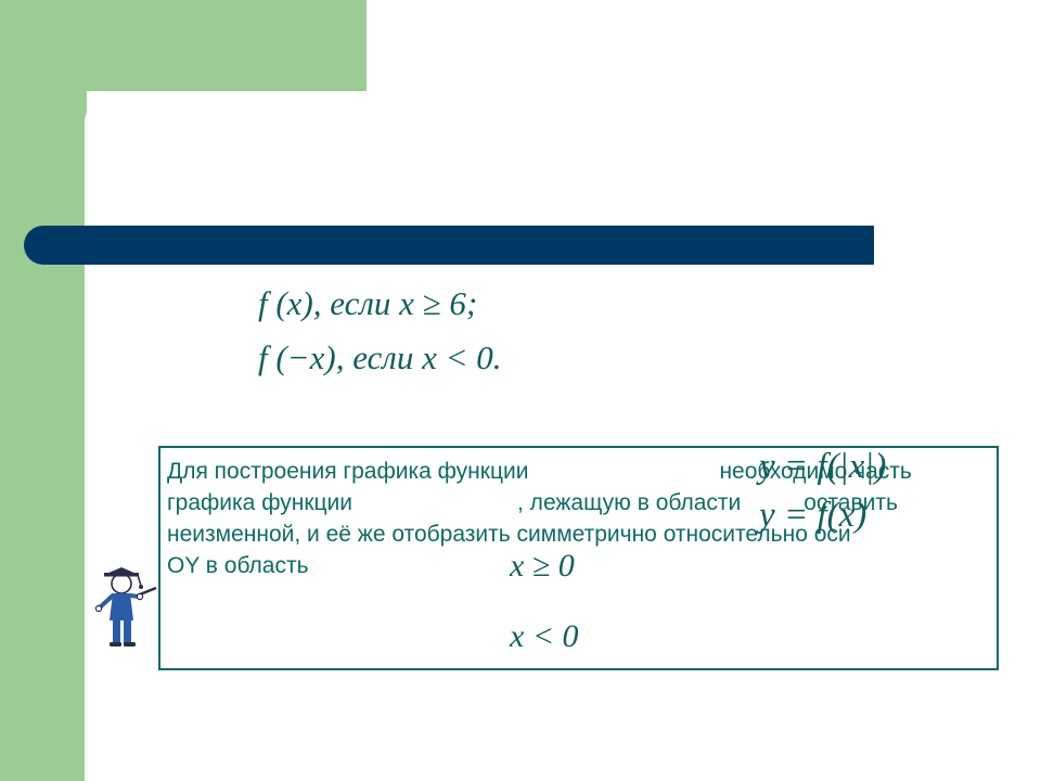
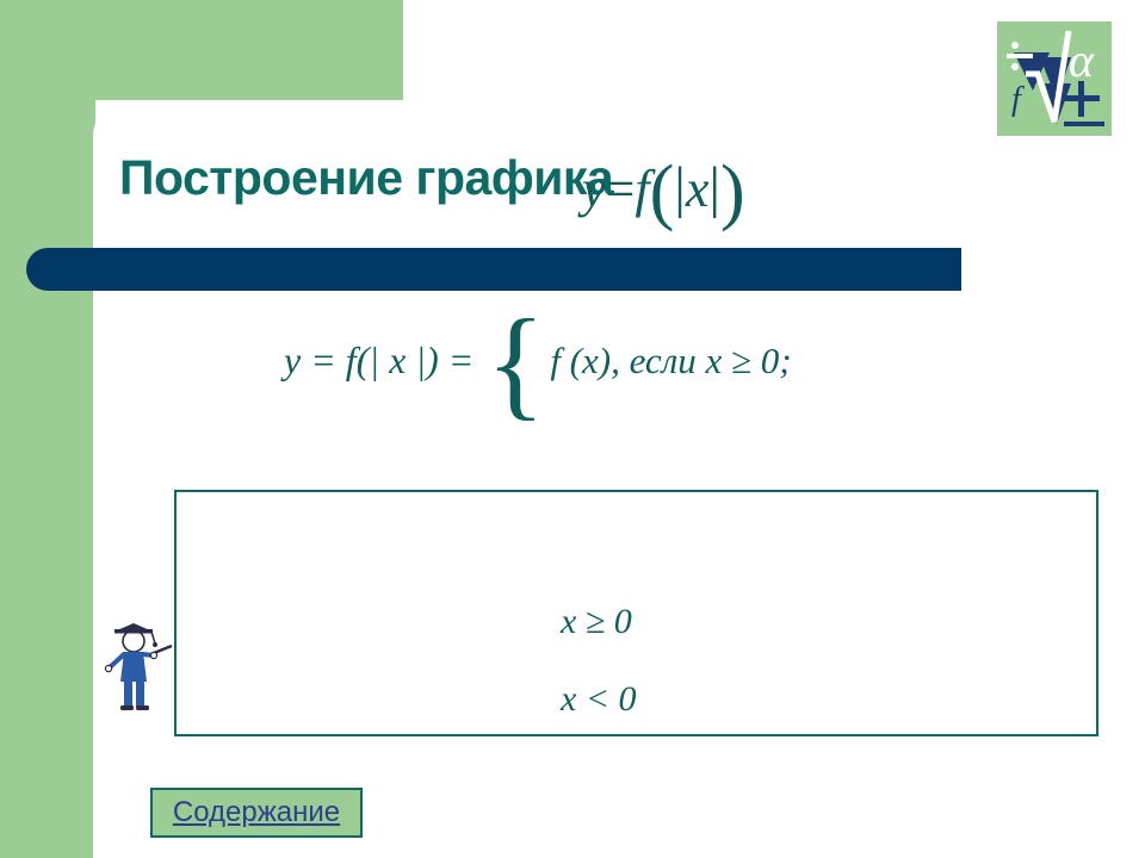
+ α
+ f
+ Построение графика
+ y=f(|x|)
+ y = f(| x |) =
+ {
- f (x), если x ≥ 6;
+ f (x), если x ≥ 0;
- f (−x), если x < 0.
- Для построения графика функции необходимо часть
- графика функции , лежащую в области оставить
- неизменной, и её же отобразить симметрично относительно оси
- OY в область
- y = f(|x|)
- y = f(x)
  x ≥ 0
  x < 0
+ Содержание
